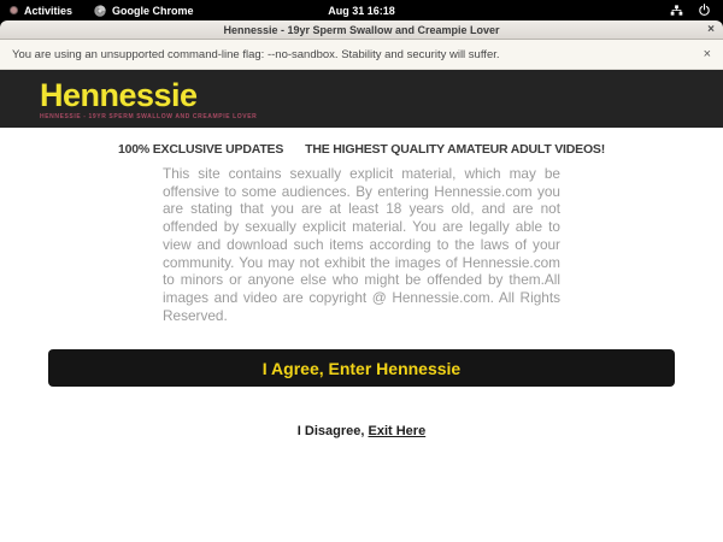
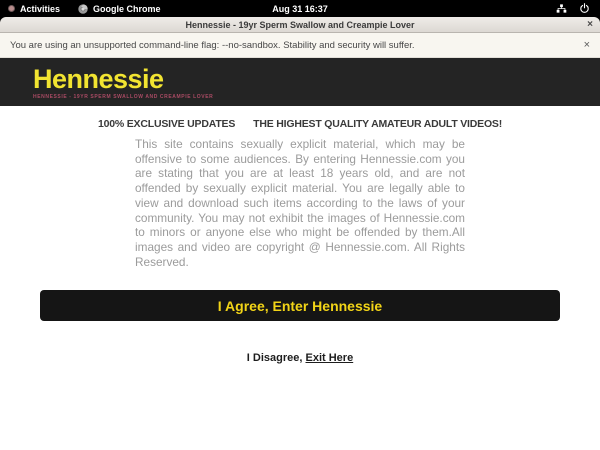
  Activities
  Google Chrome
- Aug 31 16:18
+ Aug 31 16:37
  Hennessie - 19yr Sperm Swallow and Creampie Lover
  ×
  You are using an unsupported command-line flag: --no-sandbox. Stability and security will suffer.
  ×
  Hennessie
  100% EXCLUSIVE UPDATES THE HIGHEST QUALITY AMATEUR ADULT VIDEOS!
  This site contains sexually explicit material, which may be offensive to some audiences. By entering Hennessie.com you are stating that you are at least 18 years old, and are not offended by sexually explicit material. You are legally able to view and download such items according to the laws of your community. You may not exhibit the images of Hennessie.com to minors or anyone else who might be offended by them.All images and video are copyright @ Hennessie.com. All Rights Reserved.
  I Agree, Enter Hennessie
  I Disagree, Exit Here
